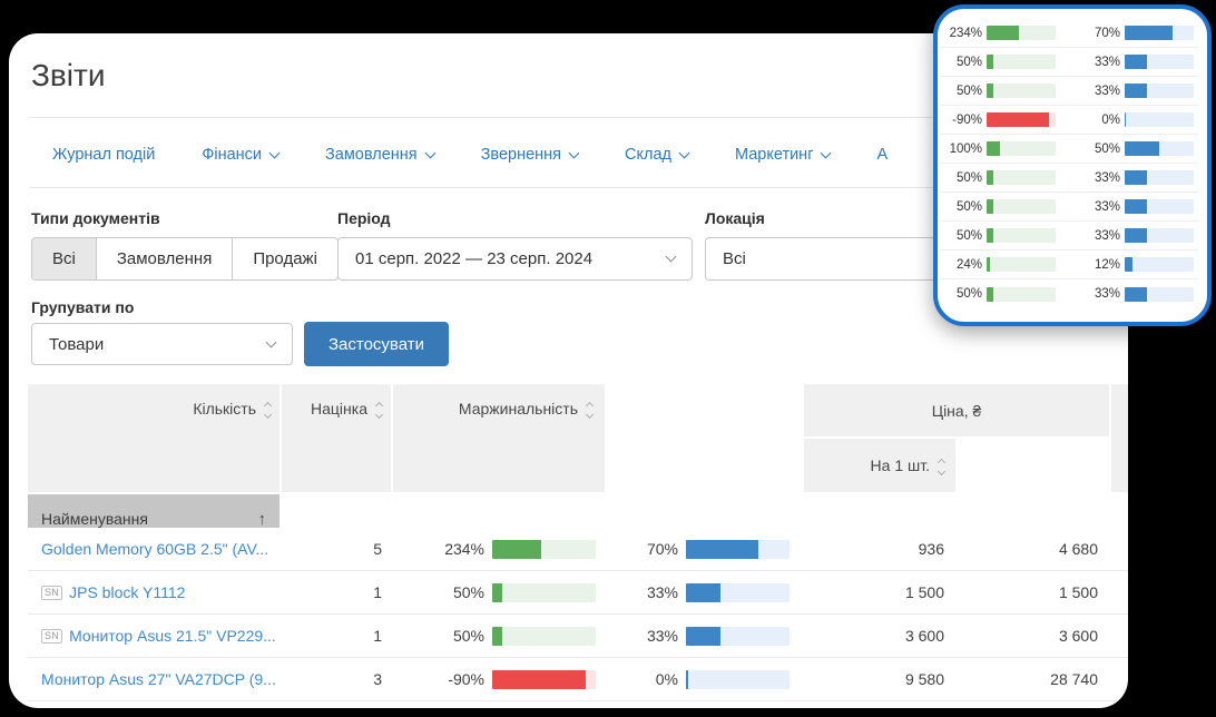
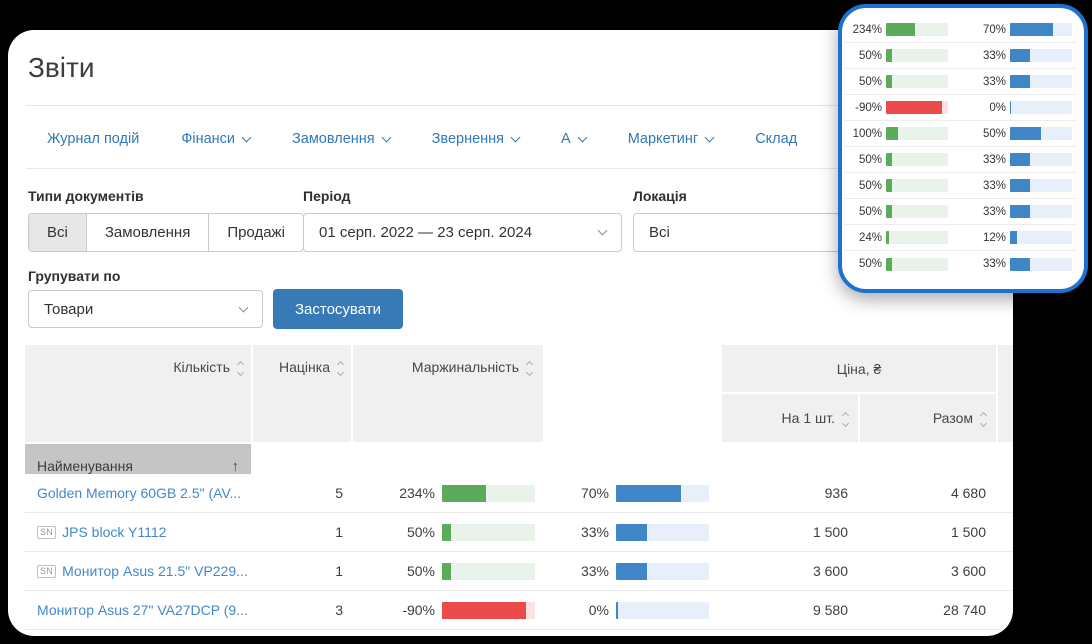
  Звіти
  Журнал подій
  Фінанси
  Замовлення
  Звернення
- Склад
+ А
  Маркетинг
- А
+ Склад
  Типи документів
  Всі
  Замовлення
  Продажі
  Період
  01 серп. 2022 — 23 серп. 2024
  Локація
  Всі
  Групувати по
  Товари
  Застосувати
  Найменування
  ↑
  Кількість
  Націнка
  Маржинальність
  Ціна, ₴
  На 1 шт.
+ Разом
  Golden Memory 60GB 2.5" (AV...
  5
  234%
  70%
  936
  4 680
  SN
  JPS block Y1112
  1
  50%
  33%
  1 500
  1 500
  SN
  Монитор Asus 21.5" VP229...
  1
  50%
  33%
  3 600
  3 600
  Монитор Asus 27" VA27DCP (9...
  3
  -90%
  0%
  9 580
  28 740
  234%
  70%
  50%
  33%
  50%
  33%
  -90%
  0%
  100%
  50%
  50%
  33%
  50%
  33%
  50%
  33%
  24%
  12%
  50%
  33%
